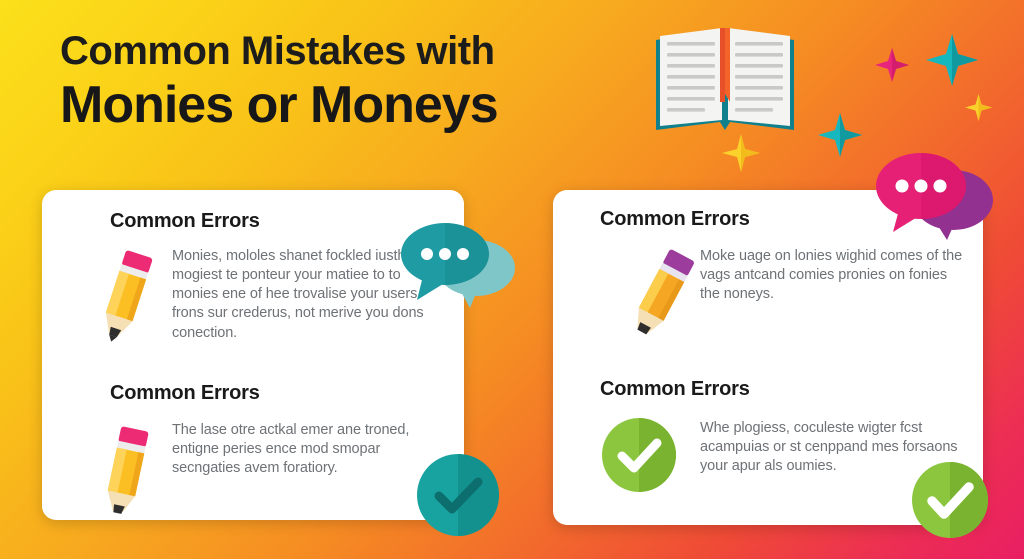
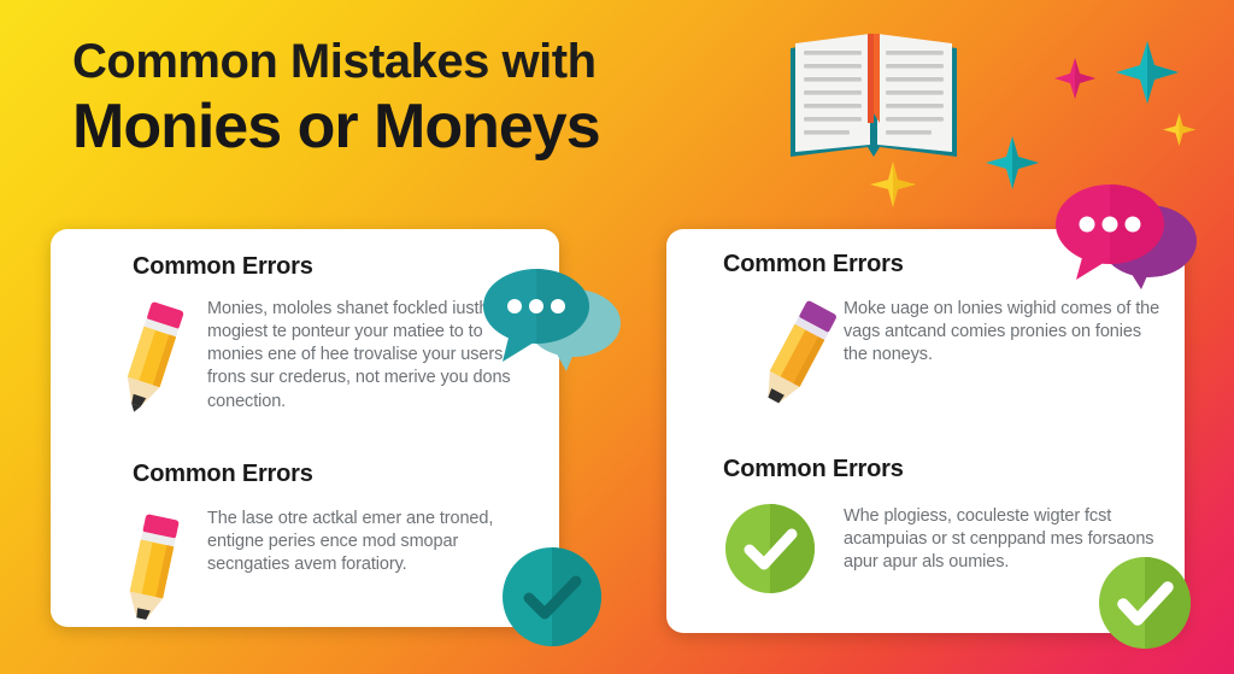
  Common Mistakes with
  Monies or Moneys
  Common Errors
  Monies, mololes shanet fockled iust mogiest te ponteur your matiee to to monies ene of hee trovalise your users frons sur crederus, not merive you dons conection.
  Common Errors
  The lase otre actkal emer ane troned, entigne peries ence mod smopar secngaties avem foratiory.
  Common Errors
  Moke uage on lonies wighid comes of the vags antcand comies pronies on fonies the noneys.
  Common Errors
- Whe plogiess, coculeste wigter fcst acampuias or st cenppand mes forsaons your apur als oumies.
+ Whe plogiess, coculeste wigter fcst acampuias or st cenppand mes forsaons apur apur als oumies.
